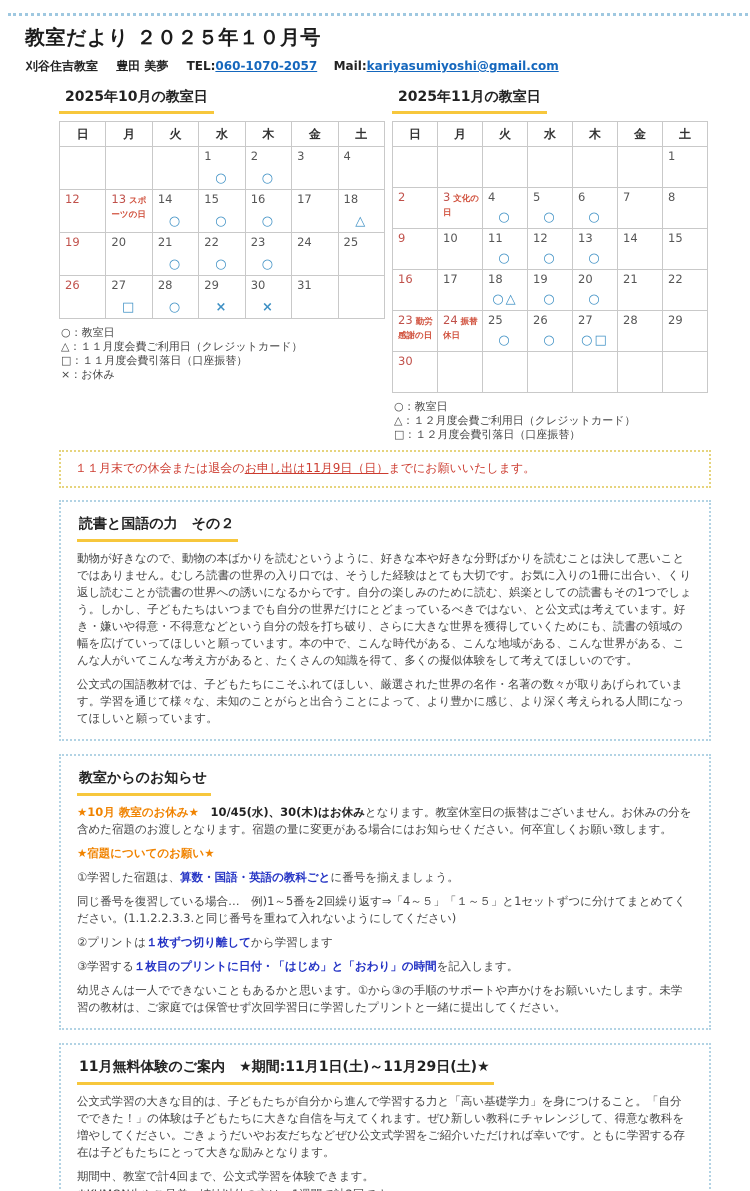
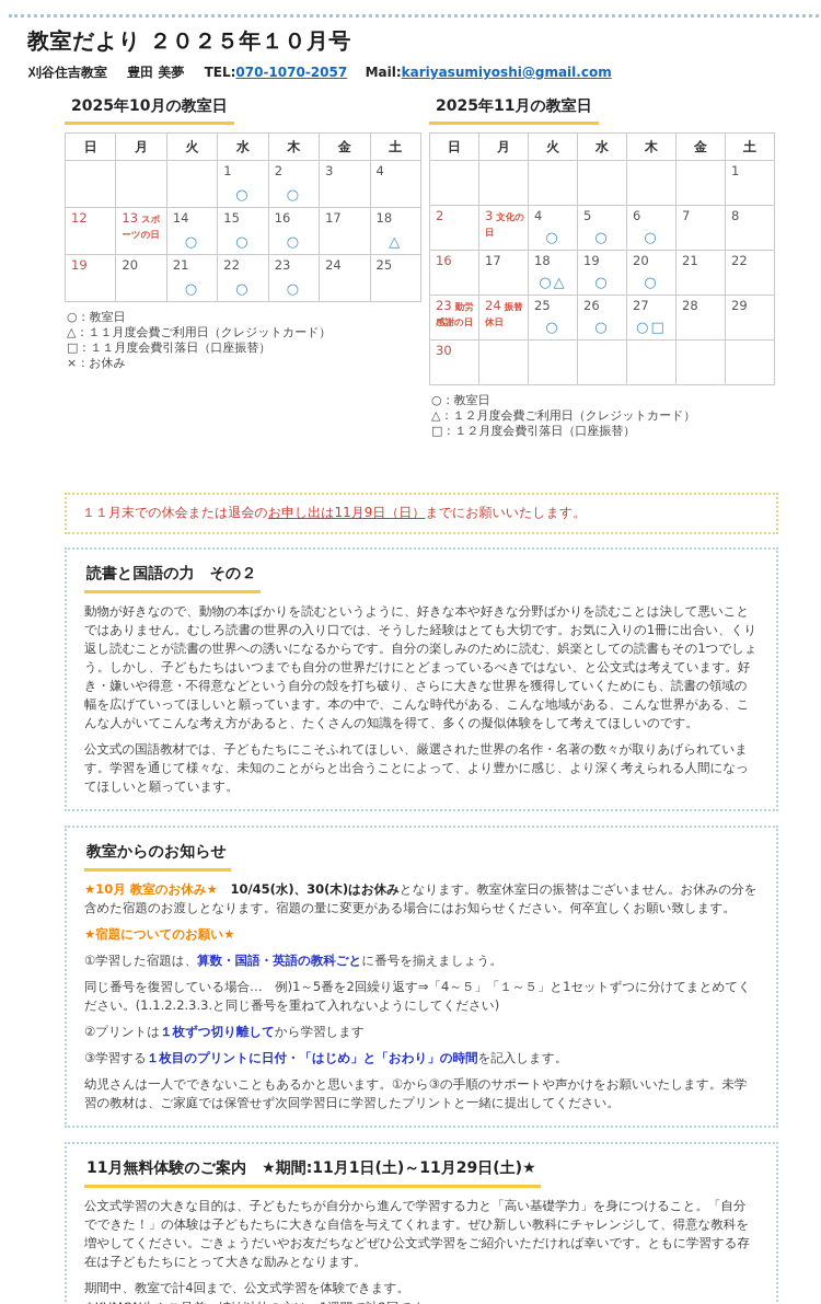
  教室だより ２０２５年１０月号
- 刈谷住吉教室 豊田 美夢 TEL:060-1070-2057 Mail:kariyasumiyoshi@gmail.com
+ 刈谷住吉教室 豊田 美夢 TEL:070-1070-2057 Mail:kariyasumiyoshi@gmail.com
  2025年10月の教室日
  日	月	火	水	木	金	土
  			1○	2○	3	4
  12	13 スポーツの日	14○	15○	16○	17	18△
  19	20	21○	22○	23○	24	25
- 26	27□	28○	29×	30×	31
  ○：教室日
  △：１１月度会費ご利用日（クレジットカード）
  □：１１月度会費引落日（口座振替）
  ×：お休み
  2025年11月の教室日
  日	月	火	水	木	金	土
  						1
  2	3 文化の日	4○	5○	6○	7	8
- 9	10	11○	12○	13○	14	15
  16	17	18○△	19○	20○	21	22
  23 勤労感謝の日	24 振替休日	25○	26○	27○□	28	29
  30
  ○：教室日
  △：１２月度会費ご利用日（クレジットカード）
  □：１２月度会費引落日（口座振替）
  １１月末での休会または退会のお申し出は11月9日（日）までにお願いいたします。
  読書と国語の力 その２
  動物が好きなので、動物の本ばかりを読むというように、好きな本や好きな分野ばかりを読むことは決して悪いことではありません。むしろ読書の世界の入り口では、そうした経験はとても大切です。お気に入りの1冊に出合い、くり返し読むことが読書の世界への誘いになるからです。自分の楽しみのために読む、娯楽としての読書もその1つでしょう。しかし、子どもたちはいつまでも自分の世界だけにとどまっているべきではない、と公文式は考えています。好き・嫌いや得意・不得意などという自分の殻を打ち破り、さらに大きな世界を獲得していくためにも、読書の領域の幅を広げていってほしいと願っています。本の中で、こんな時代がある、こんな地域がある、こんな世界がある、こんな人がいてこんな考え方があると、たくさんの知識を得て、多くの擬似体験をして考えてほしいのです。
  公文式の国語教材では、子どもたちにこそふれてほしい、厳選された世界の名作・名著の数々が取りあげられています。学習を通じて様々な、未知のことがらと出合うことによって、より豊かに感じ、より深く考えられる人間になってほしいと願っています。
  教室からのお知らせ
  ★10月 教室のお休み★ 10/45(水)、30(木)はお休みとなります。教室休室日の振替はございません。お休みの分を含めた宿題のお渡しとなります。宿題の量に変更がある場合にはお知らせください。何卒宜しくお願い致します。
  ★宿題についてのお願い★
  ①学習した宿題は、算数・国語・英語の教科ごとに番号を揃えましょう。
  同じ番号を復習している場合… 例)1～5番を2回繰り返す⇒「4～５」「１～５」と1セットずつに分けてまとめてください。(1.1.2.2.3.3.と同じ番号を重ねて入れないようにしてください)
  ②プリントは１枚ずつ切り離してから学習します
  ③学習する１枚目のプリントに日付・「はじめ」と「おわり」の時間を記入します。
  幼児さんは一人でできないこともあるかと思います。①から③の手順のサポートや声かけをお願いいたします。未学習の教材は、ご家庭では保管せず次回学習日に学習したプリントと一緒に提出してください。
  11月無料体験のご案内 ★期間:11月1日(土)～11月29日(土)★
  公文式学習の大きな目的は、子どもたちが自分から進んで学習する力と「高い基礎学力」を身につけること。「自分でできた！」の体験は子どもたちに大きな自信を与えてくれます。ぜひ新しい教科にチャレンジして、得意な教科を増やしてください。ごきょうだいやお友だちなどぜひ公文式学習をご紹介いただければ幸いです。ともに学習する存在は子どもたちにとって大きな励みとなります。
  期間中、教室で計4回まで、公文式学習を体験できます。
